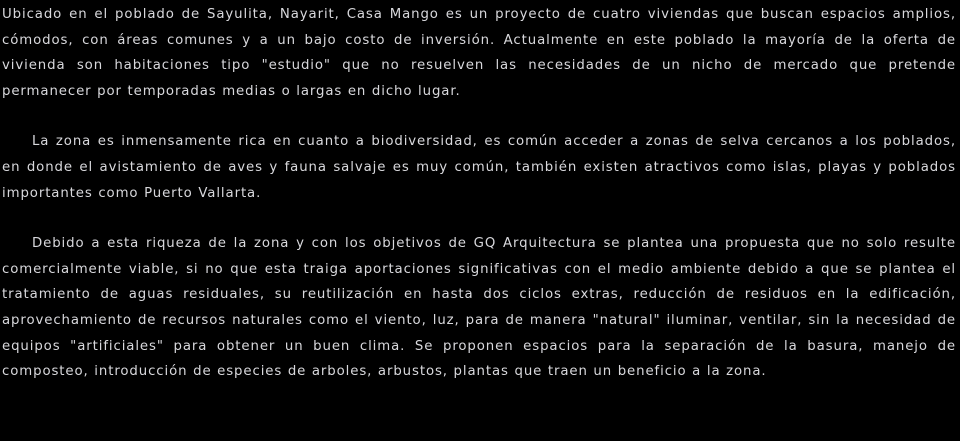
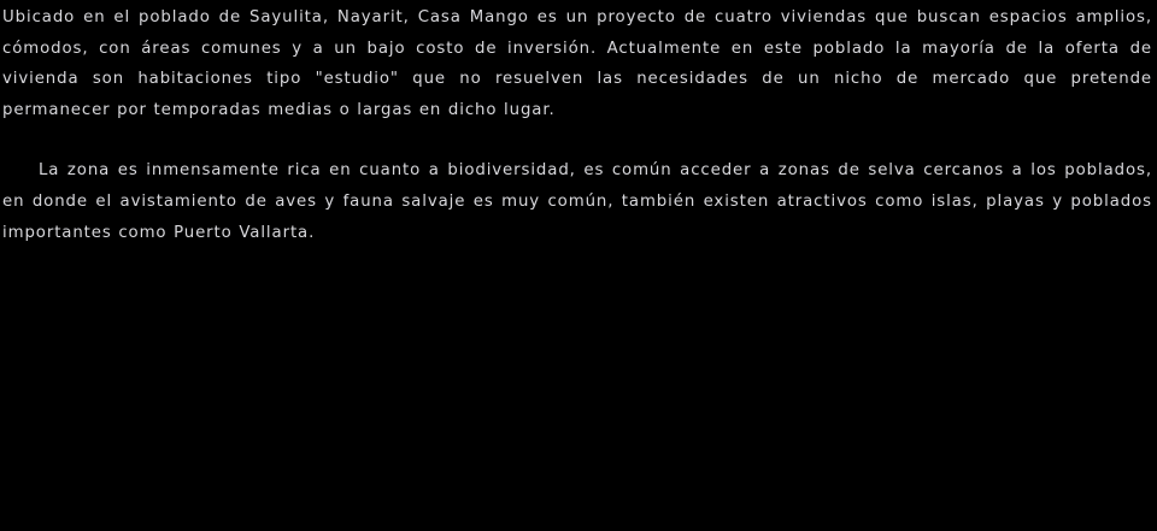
  Ubicado en el poblado de Sayulita, Nayarit, Casa Mango es un proyecto de cuatro viviendas que buscan espacios amplios, cómodos, con áreas comunes y a un bajo costo de inversión. Actualmente en este poblado la mayoría de la oferta de vivienda son habitaciones tipo "estudio" que no resuelven las necesidades de un nicho de mercado que pretende permanecer por temporadas medias o largas en dicho lugar.
  La zona es inmensamente rica en cuanto a biodiversidad, es común acceder a zonas de selva cercanos a los poblados, en donde el avistamiento de aves y fauna salvaje es muy común, también existen atractivos como islas, playas y poblados importantes como Puerto Vallarta.
- Debido a esta riqueza de la zona y con los objetivos de GQ Arquitectura se plantea una propuesta que no solo resulte comercialmente viable, si no que esta traiga aportaciones significativas con el medio ambiente debido a que se plantea el tratamiento de aguas residuales, su reutilización en hasta dos ciclos extras, reducción de residuos en la edificación, aprovechamiento de recursos naturales como el viento, luz, para de manera "natural" iluminar, ventilar, sin la necesidad de equipos "artificiales" para obtener un buen clima. Se proponen espacios para la separación de la basura, manejo de composteo, introducción de especies de arboles, arbustos, plantas que traen un beneficio a la zona.
